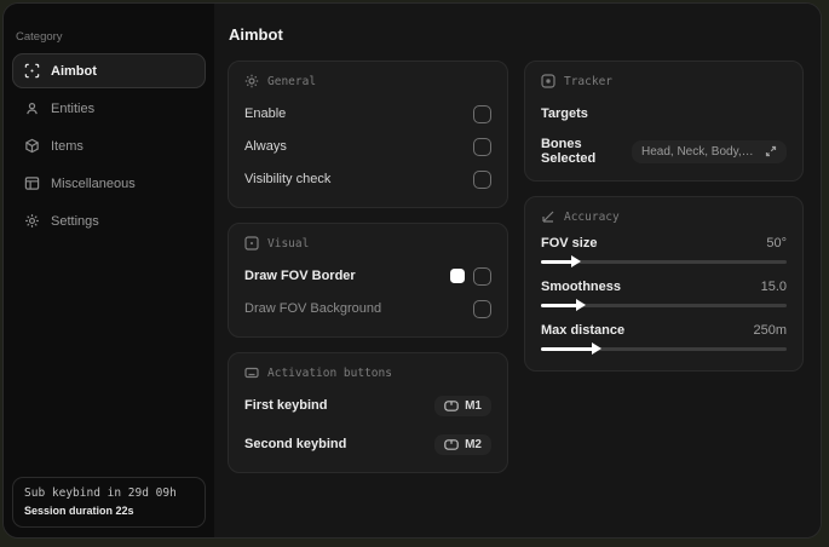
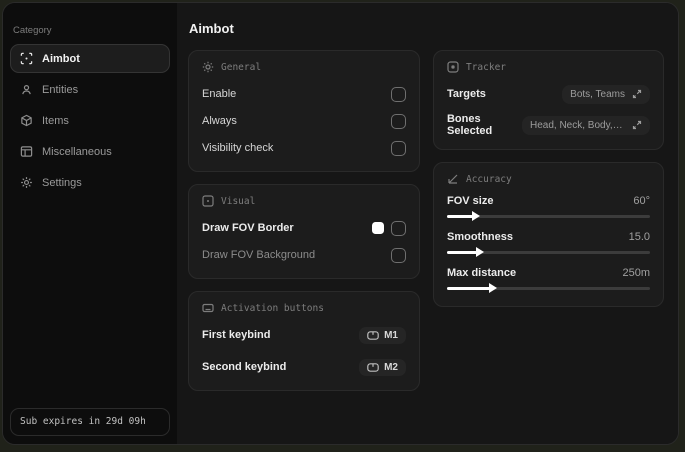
  Category
  Aimbot
  Entities
  Items
  Miscellaneous
  Settings
- Sub keybind in 29d 09h
+ Sub expires in 29d 09h
- Session duration 22s
  Aimbot
  General
  Enable
  Always
  Visibility check
  Visual
  Draw FOV Border
  Draw FOV Background
  Activation buttons
  First keybind
  M1
  Second keybind
  M2
  Tracker
  Targets
+ Bots, Teams
  Bones Selected
  Head, Neck, Body, Pe
  Accuracy
  FOV size
- 50°
+ 60°
  Smoothness
  15.0
  Max distance
  250m
